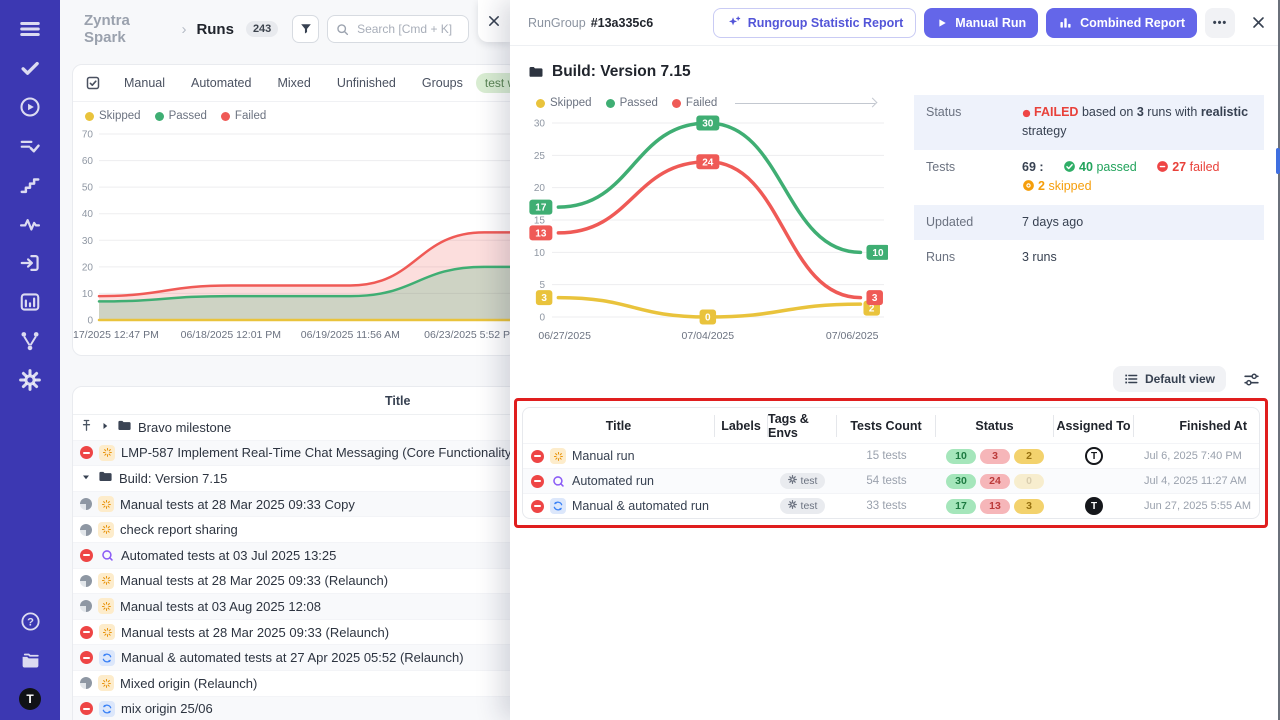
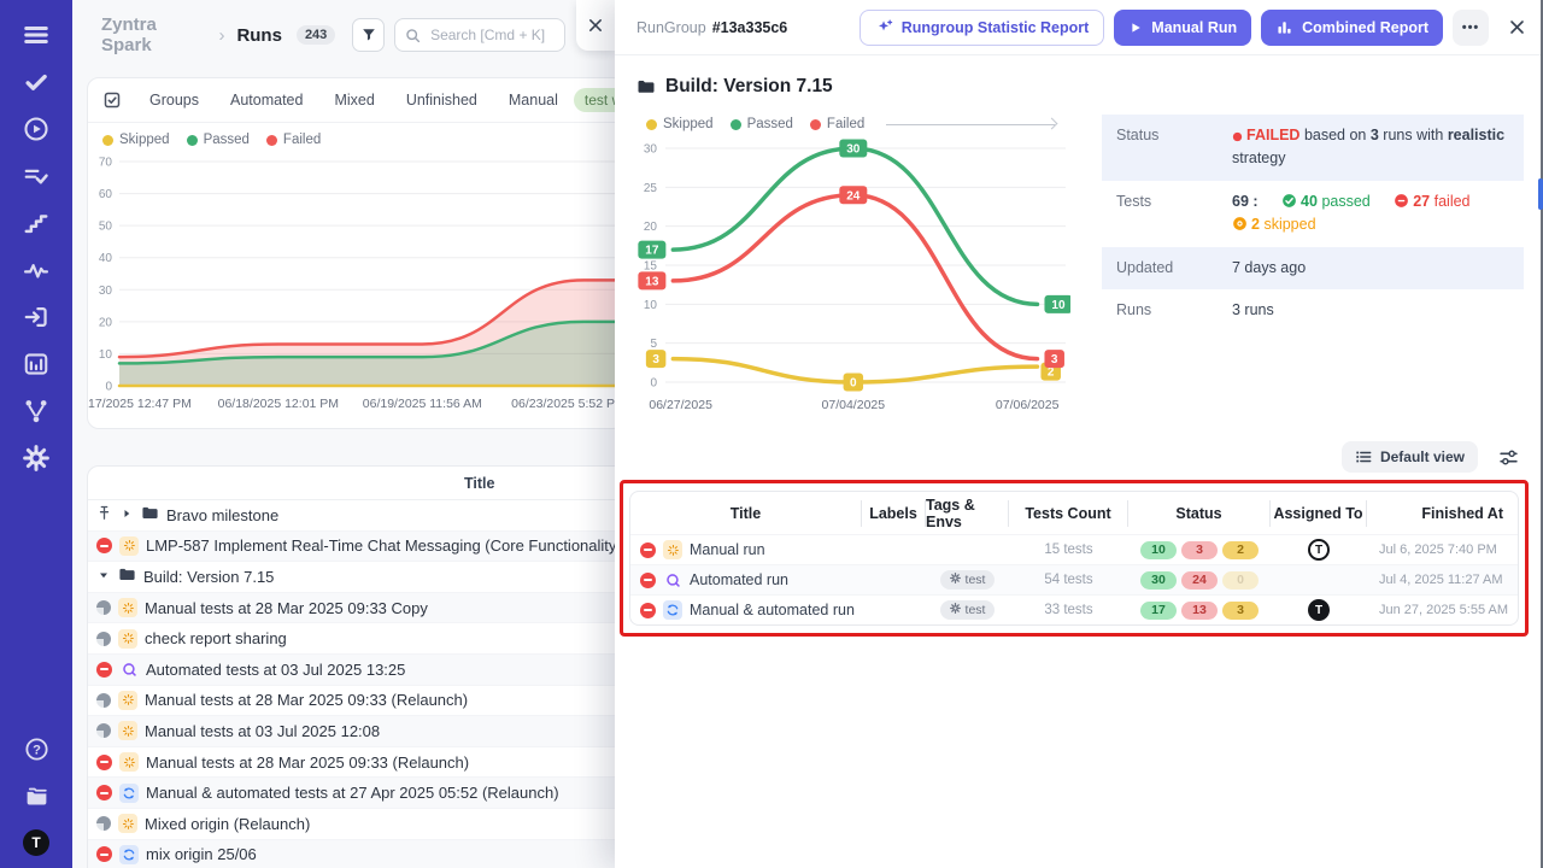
  ?
  T
  Zyntra Spark
  ›
  Runs
  243
  Search [Cmd + K]
- Manual
+ Groups
  Automated
  Mixed
  Unfinished
- Groups
+ Manual
  Skipped
  Passed
  Failed
  0
  10
  20
  30
  40
  50
  60
  70
  17/2025 12:47 PM
  06/18/2025 12:01 PM
  06/19/2025 11:56 AM
  06/23/2025 5:52 P
  Title
  Bravo milestone
  LMP-587 Implement Real-Time Chat Messaging (Core Functionality
  Build: Version 7.15
  Manual tests at 28 Mar 2025 09:33 Copy
  check report sharing
  Automated tests at 03 Jul 2025 13:25
  Manual tests at 28 Mar 2025 09:33 (Relaunch)
- Manual tests at 03 Aug 2025 12:08
+ Manual tests at 03 Jul 2025 12:08
  Manual tests at 28 Mar 2025 09:33 (Relaunch)
  Manual & automated tests at 27 Apr 2025 05:52 (Relaunch)
  Mixed origin (Relaunch)
  mix origin 25/06
  RunGroup
  #13a335c6
  Rungroup Statistic Report
  Manual Run
  Combined Report
  •••
  Build: Version 7.15
  Skipped
  Passed
  Failed
  0
  5
  10
  15
  20
  25
  30
  3
  0
  2
  13
  24
  3
  17
  30
  10
  06/27/2025
  07/04/2025
  07/06/2025
  Status
  FAILED based on 3 runs with realistic strategy
  Tests
  69 : 40 passed 27 failed 2 skipped
  Updated
  7 days ago
  Runs
  3 runs
  Default view
  Title
  Labels
  Tags & Envs
  Tests Count
  Status
  Assigned To
  Finished At
  Manual run
  15 tests
  10
  3
  2
  T
  Jul 6, 2025 7:40 PM
  Automated run
  test
  54 tests
  30
  24
  0
  Jul 4, 2025 11:27 AM
  Manual & automated run
  test
  33 tests
  17
  13
  3
  T
  Jun 27, 2025 5:55 AM
